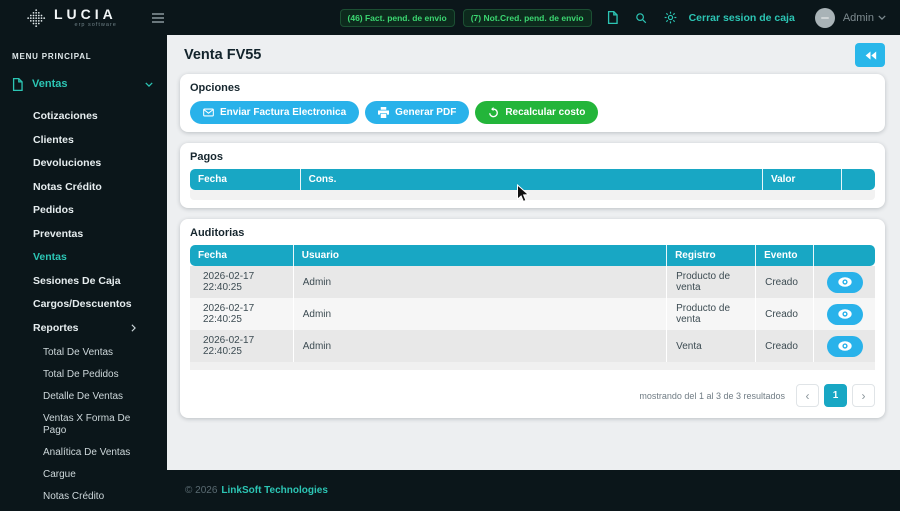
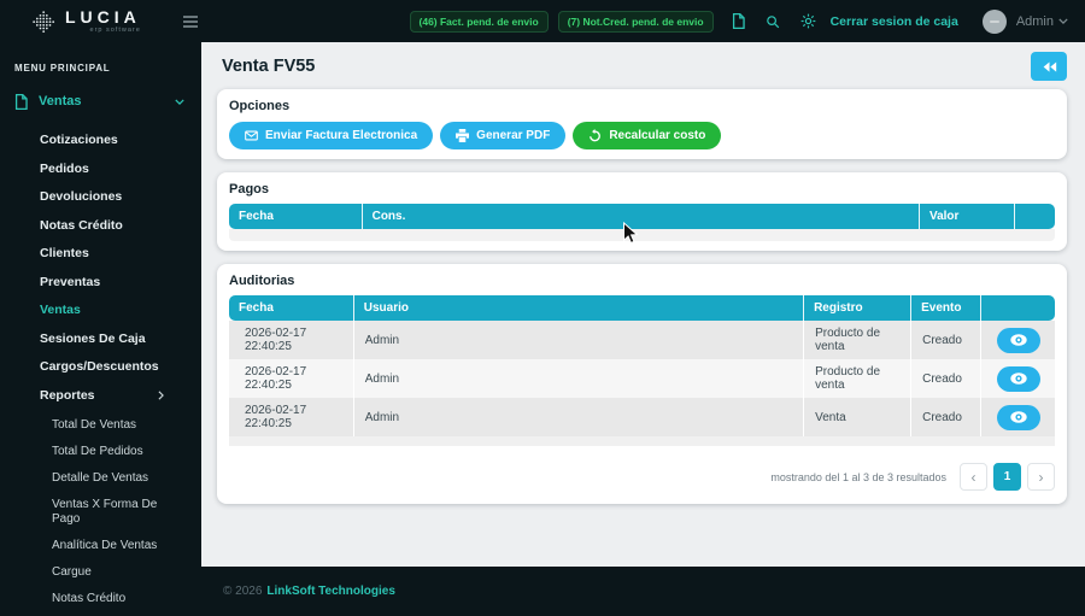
  LUCIA
  (46) Fact. pend. de envio
  (7) Not.Cred. pend. de envio
  Cerrar sesion de caja
  Admin
  MENU PRINCIPAL
  Ventas
  Cotizaciones
- Clientes
+ Pedidos
  Devoluciones
  Notas Crédito
- Pedidos
+ Clientes
  Preventas
  Ventas
  Sesiones De Caja
  Cargos/Descuentos
  Reportes
  Total De Ventas
  Total De Pedidos
  Detalle De Ventas
  Ventas X Forma De Pago
  Analítica De Ventas
  Cargue
  Notas Crédito
  Venta FV55
  Opciones
  Enviar Factura Electronica
  Generar PDF
  Recalcular costo
  Pagos
  Fecha	Cons.	Valor
  Auditorias
  Fecha	Usuario	Registro	Evento
  2026-02-17 22:40:25	Admin	Producto de venta	Creado
  2026-02-17 22:40:25	Admin	Producto de venta	Creado
  2026-02-17 22:40:25	Admin	Venta	Creado
  mostrando del 1 al 3 de 3 resultados
  ‹
  1
  ›
  © 2026
  LinkSoft Technologies
